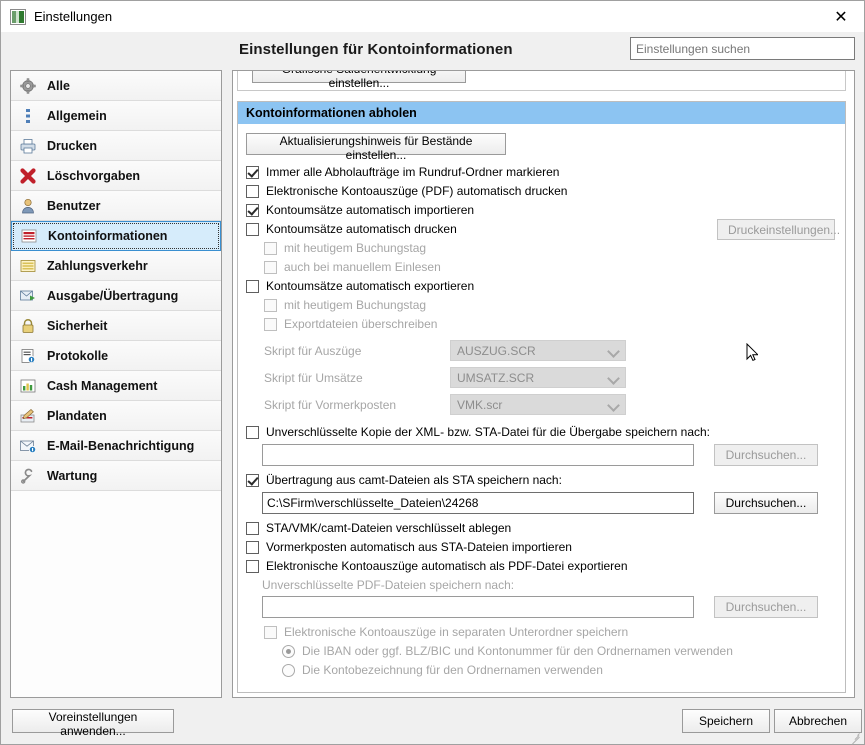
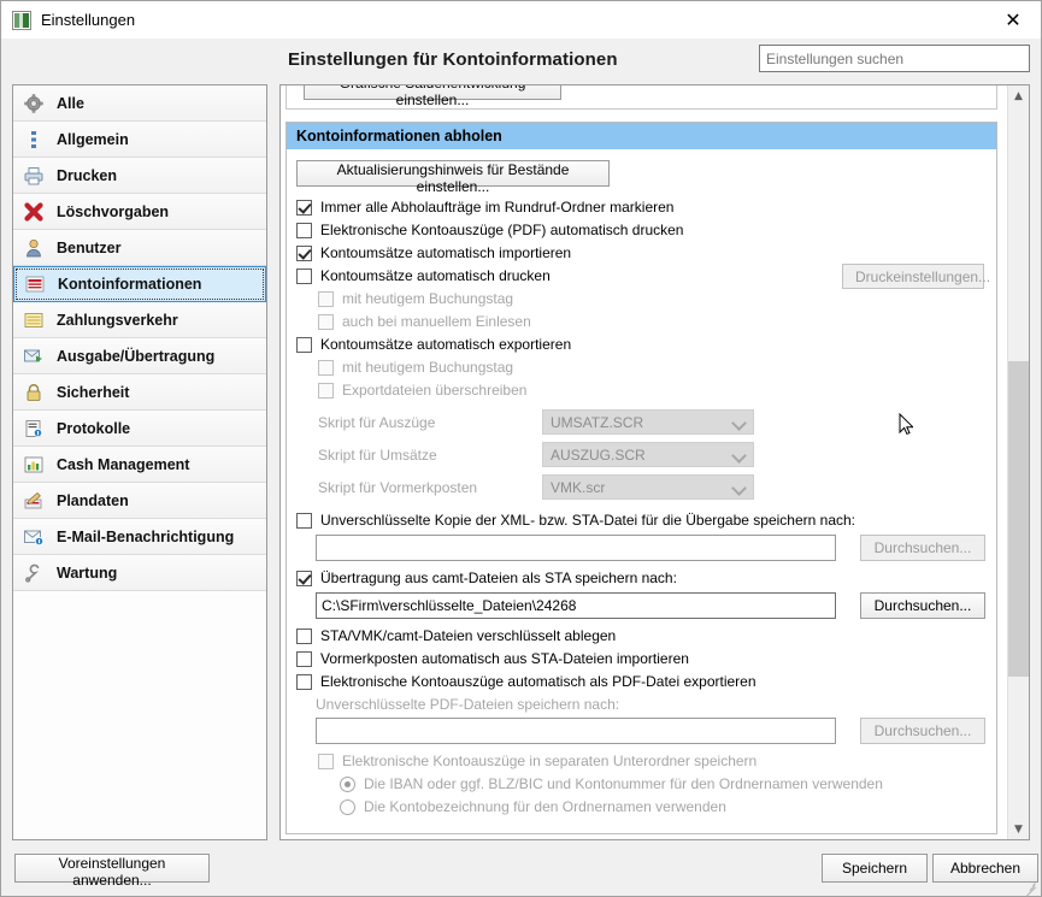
  Einstellungen
  ✕
  Einstellungen für Kontoinformationen
  Einstellungen suchen
  Alle
  Allgemein
  Drucken
  Löschvorgaben
  Benutzer
  Kontoinformationen
  Zahlungsverkehr
  Ausgabe/Übertragung
  Sicherheit
  Protokolle
  Cash Management
  Plandaten
  E-Mail-Benachrichtigung
  Wartung
  Kontoinformationen abholen
  Aktualisierungshinweis für Bestände einstellen...
  Immer alle Abholaufträge im Rundruf-Ordner markieren
  Elektronische Kontoauszüge (PDF) automatisch drucken
  Kontoumsätze automatisch importieren
  Kontoumsätze automatisch drucken
  Druckeinstellungen...
  mit heutigem Buchungstag
  auch bei manuellem Einlesen
  Kontoumsätze automatisch exportieren
  mit heutigem Buchungstag
  Exportdateien überschreiben
  Skript für Auszüge
- AUSZUG.SCR
+ UMSATZ.SCR
  Skript für Umsätze
- UMSATZ.SCR
+ AUSZUG.SCR
  Skript für Vormerkposten
  VMK.scr
  Unverschlüsselte Kopie der XML- bzw. STA-Datei für die Übergabe speichern nach:
  Durchsuchen...
  Übertragung aus camt-Dateien als STA speichern nach:
  C:\SFirm\verschlüsselte_Dateien\24268
  Durchsuchen...
  STA/VMK/camt-Dateien verschlüsselt ablegen
  Vormerkposten automatisch aus STA-Dateien importieren
  Elektronische Kontoauszüge automatisch als PDF-Datei exportieren
  Unverschlüsselte PDF-Dateien speichern nach:
  Durchsuchen...
  Elektronische Kontoauszüge in separaten Unterordner speichern
  Die IBAN oder ggf. BLZ/BIC und Kontonummer für den Ordnernamen verwenden
  Die Kontobezeichnung für den Ordnernamen verwenden
+ ▲
+ ▼
  Voreinstellungen anwenden...
  Speichern
  Abbrechen
